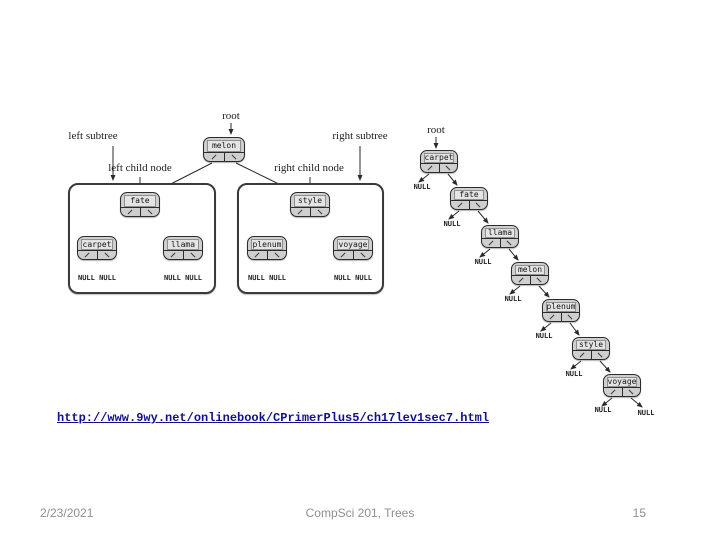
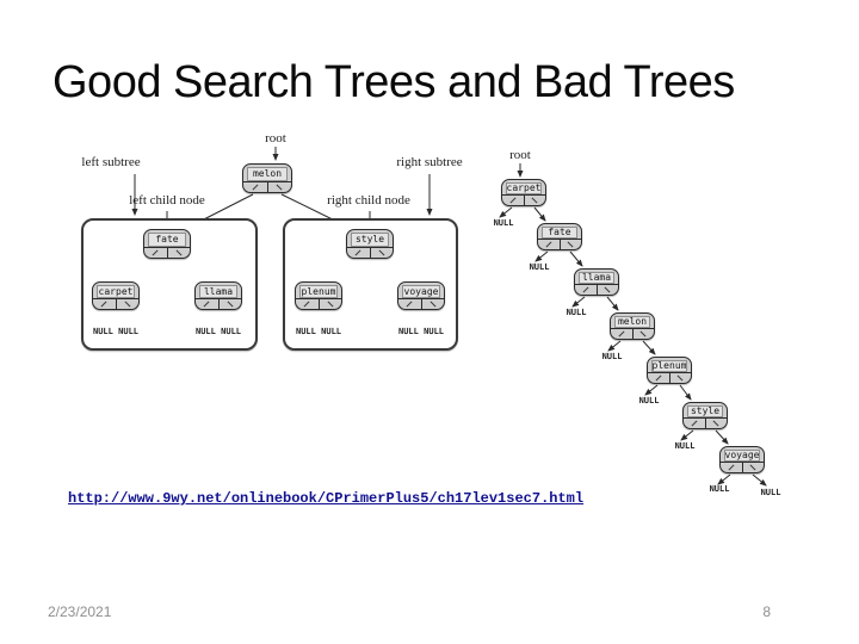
+ Good Search Trees and Bad Trees
  root
  left subtree
  right subtree
  left child node
  right child node
  melon
  fate
  style
  carpet
  llama
  plenum
  voyage
  NULL
  NULL
  NULL
  NULL
  NULL
  NULL
  NULL
  NULL
  root
  carpet
  fate
  llama
  melon
  plenum
  style
  voyage
  NULL
  NULL
  NULL
  NULL
  NULL
  NULL
  NULL
  NULL
  http://www.9wy.net/onlinebook/CPrimerPlus5/ch17lev1sec7.html
  2/23/2021
- CompSci 201, Trees
- 15
+ 8
